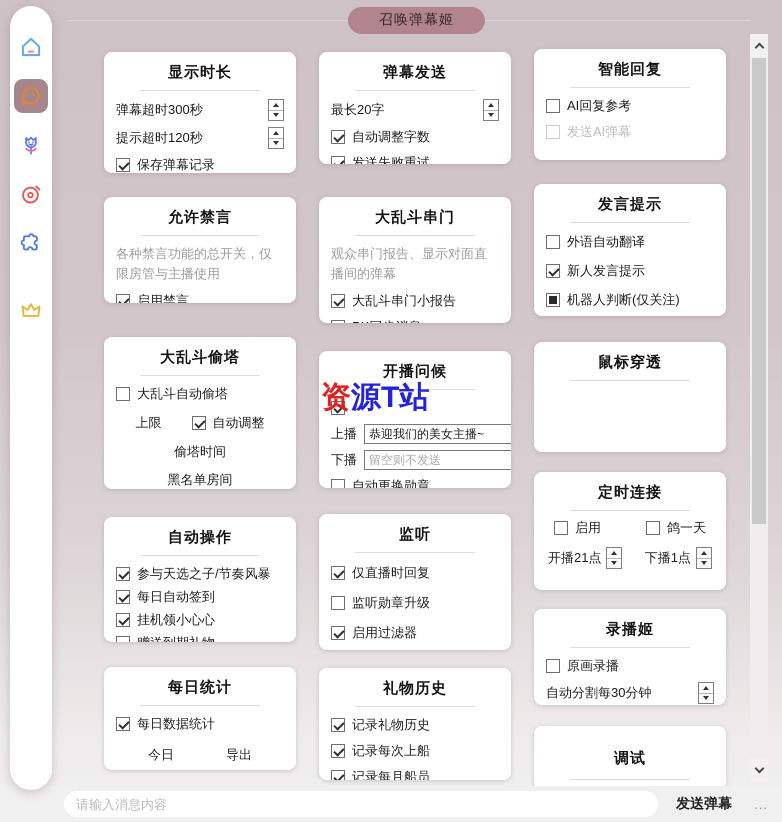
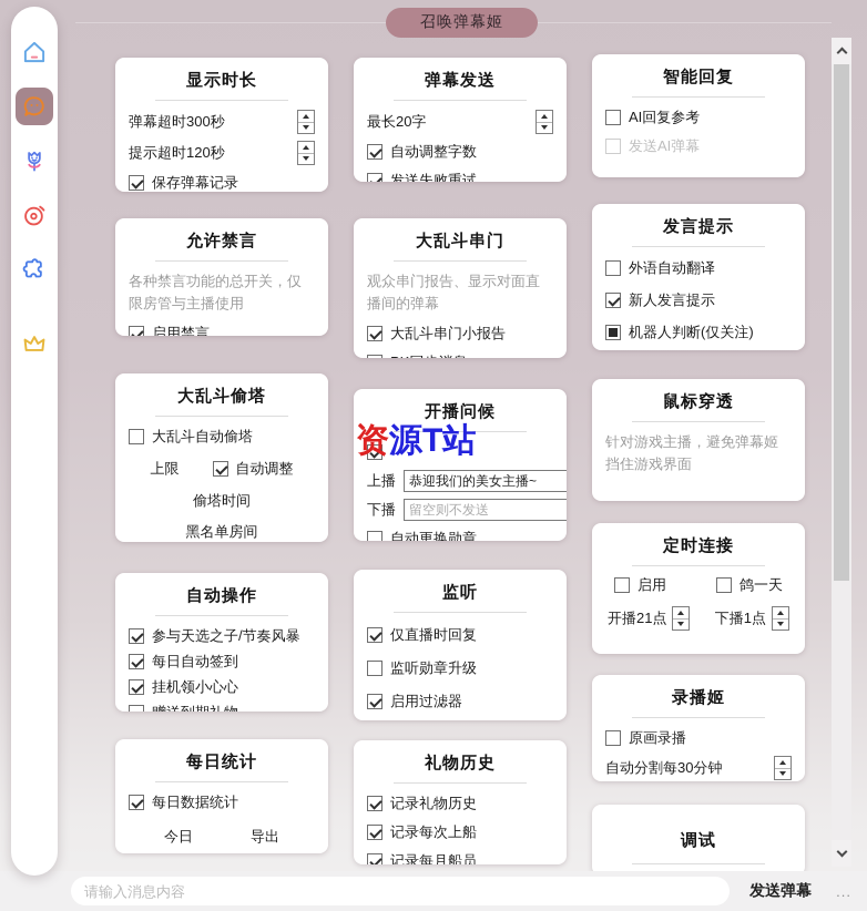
  召唤弹幕姬
  显示时长
  弹幕超时300秒
  提示超时120秒
  保存弹幕记录
  允许禁言
  各种禁言功能的总开关，仅限房管与主播使用
  启用禁言
  大乱斗偷塔
  大乱斗自动偷塔
  上限
  自动调整
  偷塔时间
  黑名单房间
  自动操作
  参与天选之子/节奏风暴
  每日自动签到
  挂机领小心心
  每日统计
  每日数据统计
  今日
  导出
  弹幕发送
  最长20字
  自动调整字数
  发送失败重试
  大乱斗串门
  观众串门报告、显示对面直播间的弹幕
  大乱斗串门小报告
  开播问候
  资源T站
  上播
  恭迎我们的美女主播~
  下播
  留空则不发送
  自动更换勋章
  监听
  仅直播时回复
  监听勋章升级
  启用过滤器
  礼物历史
  记录礼物历史
  记录每次上船
  记录每月船员
  智能回复
  AI回复参考
  发送AI弹幕
  发言提示
  外语自动翻译
  新人发言提示
  机器人判断(仅关注)
  鼠标穿透
+ 针对游戏主播，避免弹幕姬挡住游戏界面
  定时连接
  启用
  鸽一天
  开播21点
  下播1点
  录播姬
  原画录播
  自动分割每30分钟
  调试
  请输入消息内容
  发送弹幕
  ...
